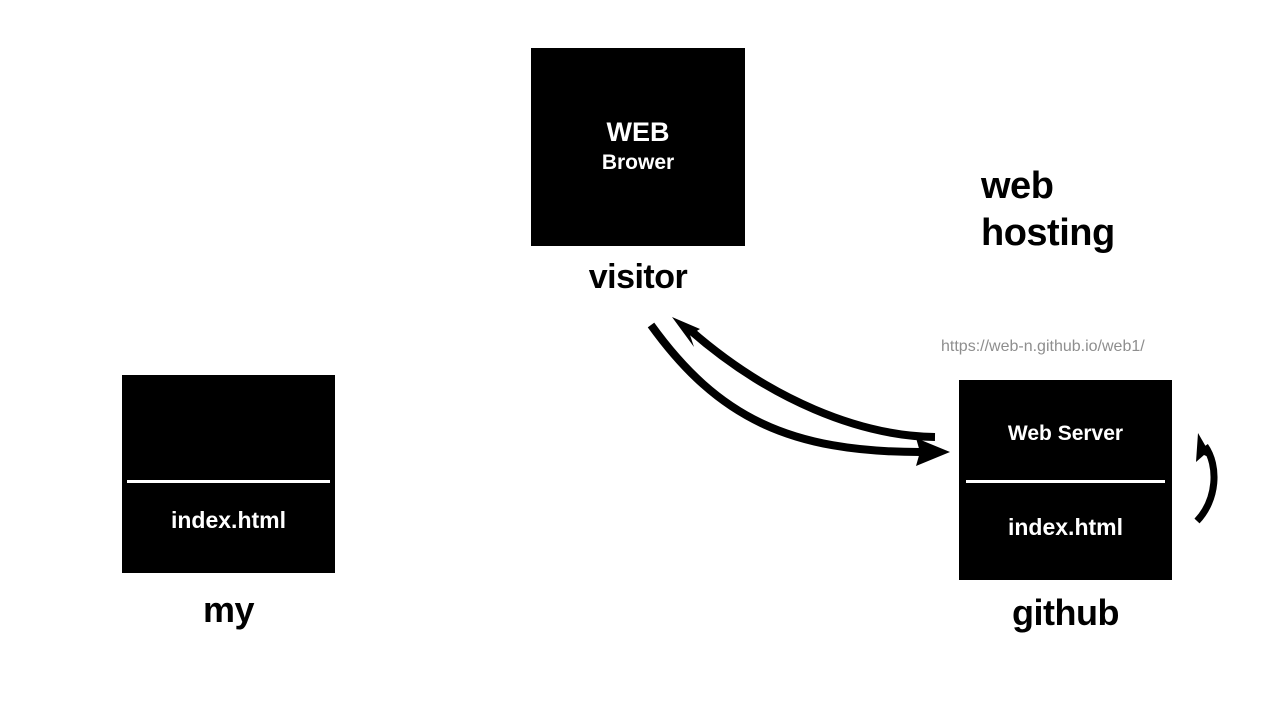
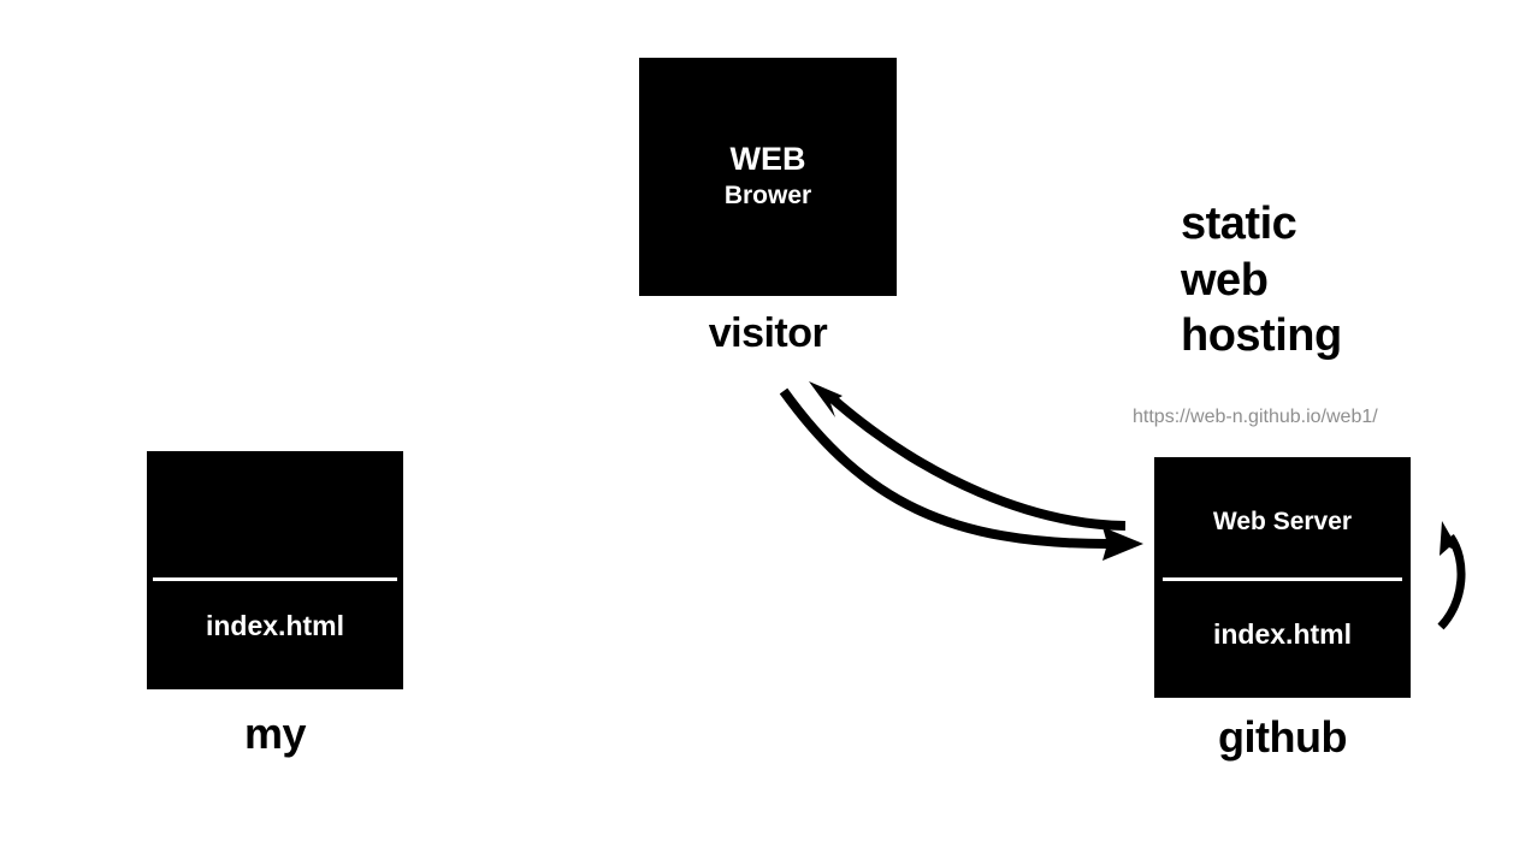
  WEB
  Brower
  visitor
  index.html
  my
  Web Server
  index.html
  github
+ static
  web
  hosting
  https://web-n.github.io/web1/
